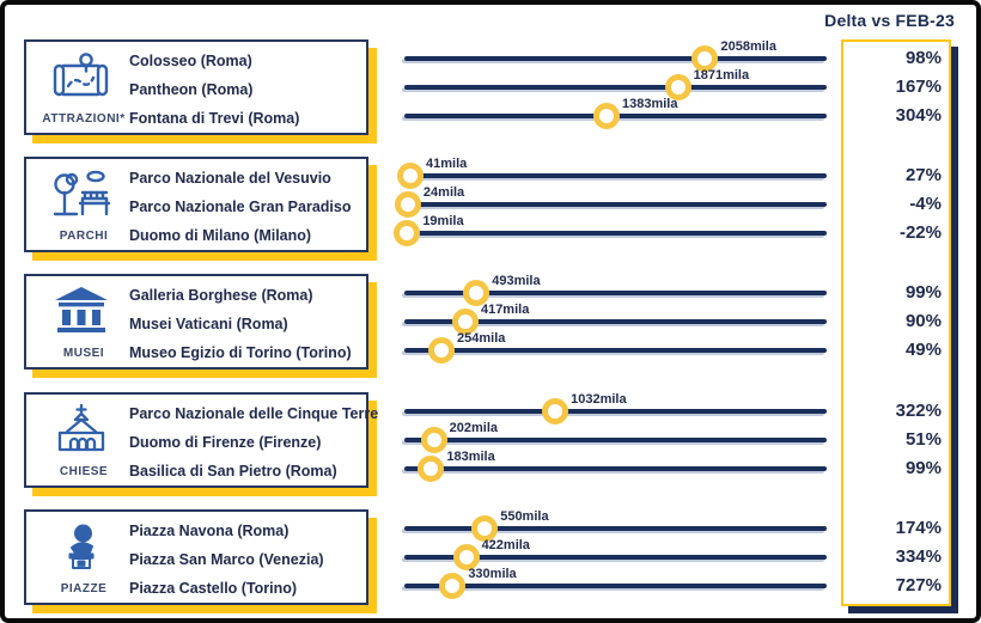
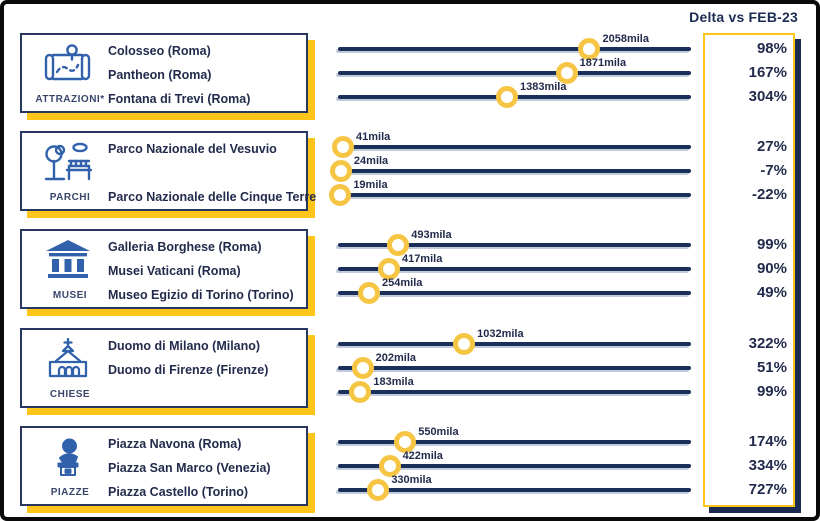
  Delta vs FEB-23
  2058mila
  98%
  1871mila
  167%
  1383mila
  304%
  ATTRAZIONI*
  Colosseo (Roma)
  Pantheon (Roma)
  Fontana di Trevi (Roma)
  41mila
  27%
  24mila
- -4%
+ -7%
  19mila
  -22%
  PARCHI
  Parco Nazionale del Vesuvio
- Parco Nazionale Gran Paradiso
- Duomo di Milano (Milano)
+ Parco Nazionale delle Cinque Terre
  493mila
  99%
  417mila
  90%
  254mila
  49%
  MUSEI
  Galleria Borghese (Roma)
  Musei Vaticani (Roma)
  Museo Egizio di Torino (Torino)
  1032mila
  322%
  202mila
  51%
  183mila
  99%
  CHIESE
- Parco Nazionale delle Cinque Terre
+ Duomo di Milano (Milano)
  Duomo di Firenze (Firenze)
- Basilica di San Pietro (Roma)
  550mila
  174%
  422mila
  334%
  330mila
  727%
  PIAZZE
  Piazza Navona (Roma)
  Piazza San Marco (Venezia)
  Piazza Castello (Torino)
